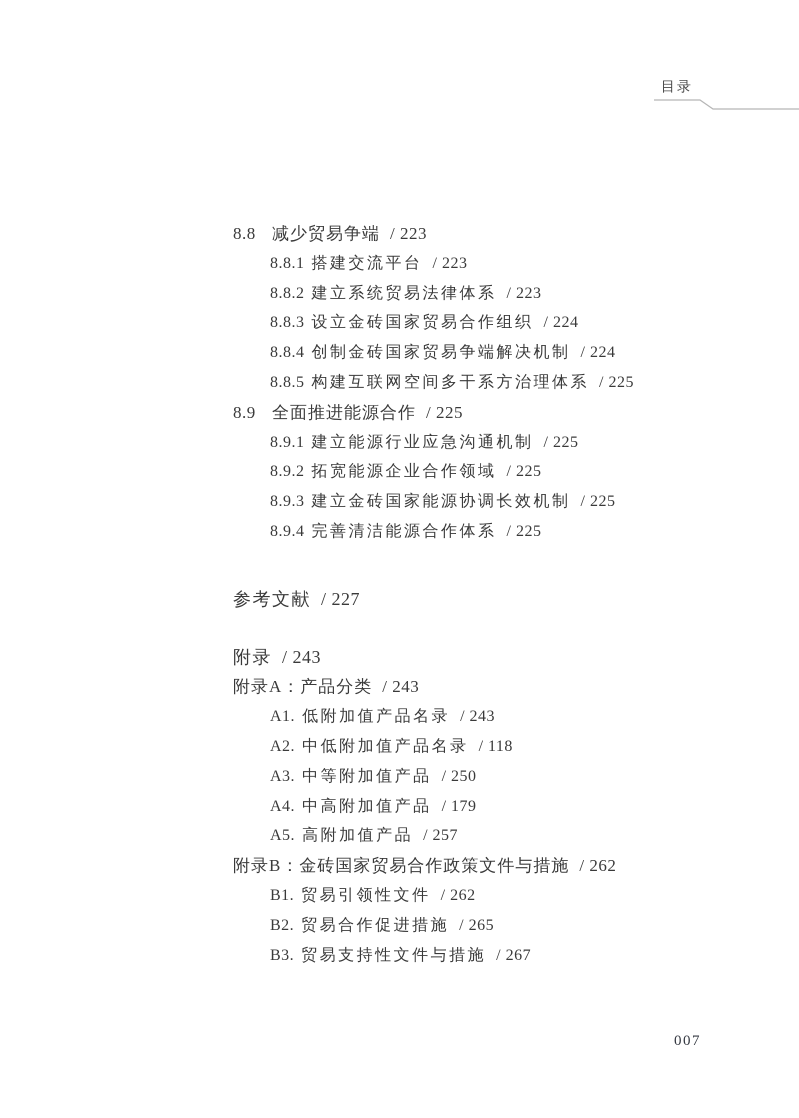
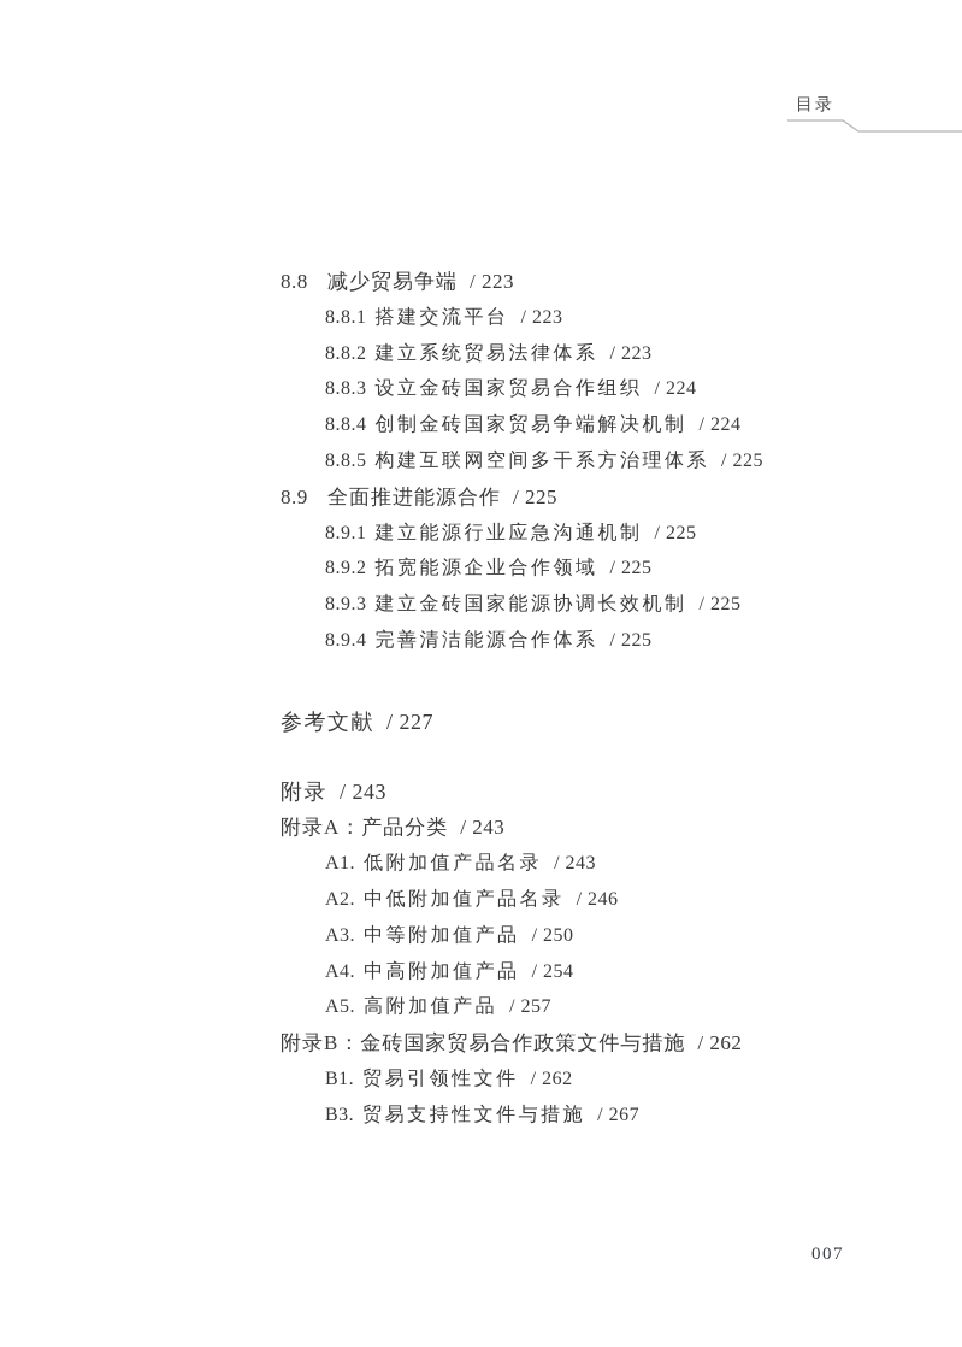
  目录
  8.8 减少贸易争端 / 223
  8.8.1 搭建交流平台 / 223
  8.8.2 建立系统贸易法律体系 / 223
  8.8.3 设立金砖国家贸易合作组织 / 224
  8.8.4 创制金砖国家贸易争端解决机制 / 224
  8.8.5 构建互联网空间多干系方治理体系 / 225
  8.9 全面推进能源合作 / 225
  8.9.1 建立能源行业应急沟通机制 / 225
  8.9.2 拓宽能源企业合作领域 / 225
  8.9.3 建立金砖国家能源协调长效机制 / 225
  8.9.4 完善清洁能源合作体系 / 225
  参考文献 / 227
  附录 / 243
  附录A：产品分类 / 243
  A1. 低附加值产品名录 / 243
- A2. 中低附加值产品名录 / 118
+ A2. 中低附加值产品名录 / 246
  A3. 中等附加值产品 / 250
- A4. 中高附加值产品 / 179
+ A4. 中高附加值产品 / 254
  A5. 高附加值产品 / 257
  附录B：金砖国家贸易合作政策文件与措施 / 262
  B1. 贸易引领性文件 / 262
- B2. 贸易合作促进措施 / 265
  B3. 贸易支持性文件与措施 / 267
  007
